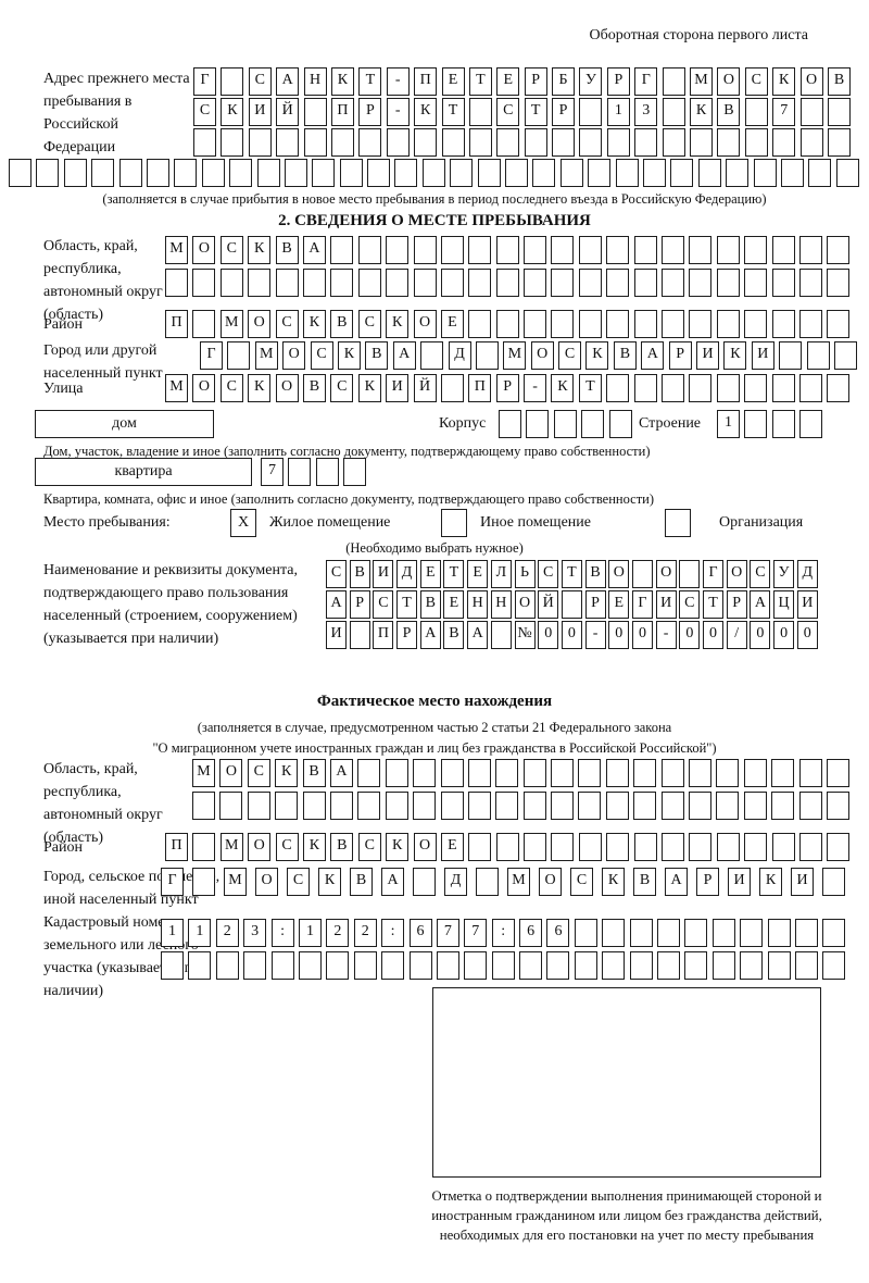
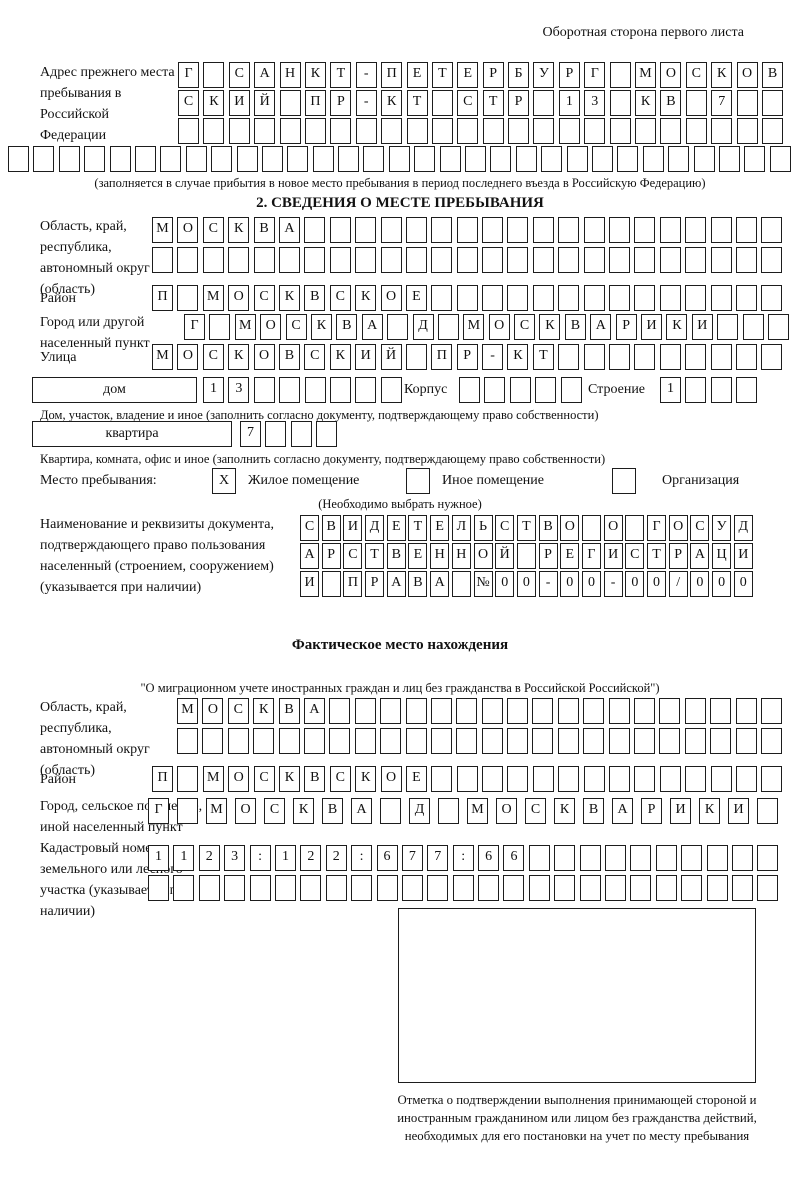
  Оборотная сторона первого листа
  Адрес прежнего места пребывания в Российской Федерации
  Г С А Н К Т - П Е Т Е Р Б У Р Г М О С К О В
  С К И Й П Р - К Т С Т Р 1 3 К В 7
  (заполняется в случае прибытия в новое место пребывания в период последнего въезда в Российскую Федерацию)
  2. СВЕДЕНИЯ О МЕСТЕ ПРЕБЫВАНИЯ
  Область, край, республика, автономный округ (область)
  М О С К В А
  Район
  П М О С К В С К О Е
  Город или другой населенный пункт
  Г М О С К В А Д М О С К В А Р И К И
  Улица
  М О С К О В С К И Й П Р - К Т
  дом
+ 1 3
  Корпус
  Строение
  1
  Дом, участок, владение и иное (заполнить согласно документу, подтверждающему право собственности)
  квартира
  7
- Квартира, комната, офис и иное (заполнить согласно документу, подтверждающего право собственности)
+ Квартира, комната, офис и иное (заполнить согласно документу, подтверждающему право собственности)
  Место пребывания:
  X
  Жилое помещение
  Иное помещение
  Организация
  (Необходимо выбрать нужное)
  Наименование и реквизиты документа, подтверждающего право пользования населенный (строением, сооружением) (указывается при наличии)
  С В И Д Е Т Е Л Ь С Т В О О Г О С У Д
  А Р С Т В Е Н Н О Й Р Е Г И С Т Р А Ц И
  И П Р А В А № 0 0 - 0 0 - 0 0 / 0 0 0
  Фактическое место нахождения
- (заполняется в случае, предусмотренном частью 2 статьи 21 Федерального закона
  "О миграционном учете иностранных граждан и лиц без гражданства в Российской Российской")
  Область, край, республика, автономный округ (область)
  М О С К В А
  Район
  П М О С К В С К О Е
  Город, сельское пе, иной населенный пункт
  Г М О С К В А Д М О С К В А Р И К И
  Кадастровый ном земельного или ле участка (указывае наличии)
  1 1 2 3 : 1 2 2 : 6 7 7 : 6 6
  Отметка о подтверждении выполнения принимающей стороной и иностранным гражданином или лицом без гражданства действий, необходимых для его постановки на учет по месту пребывания
